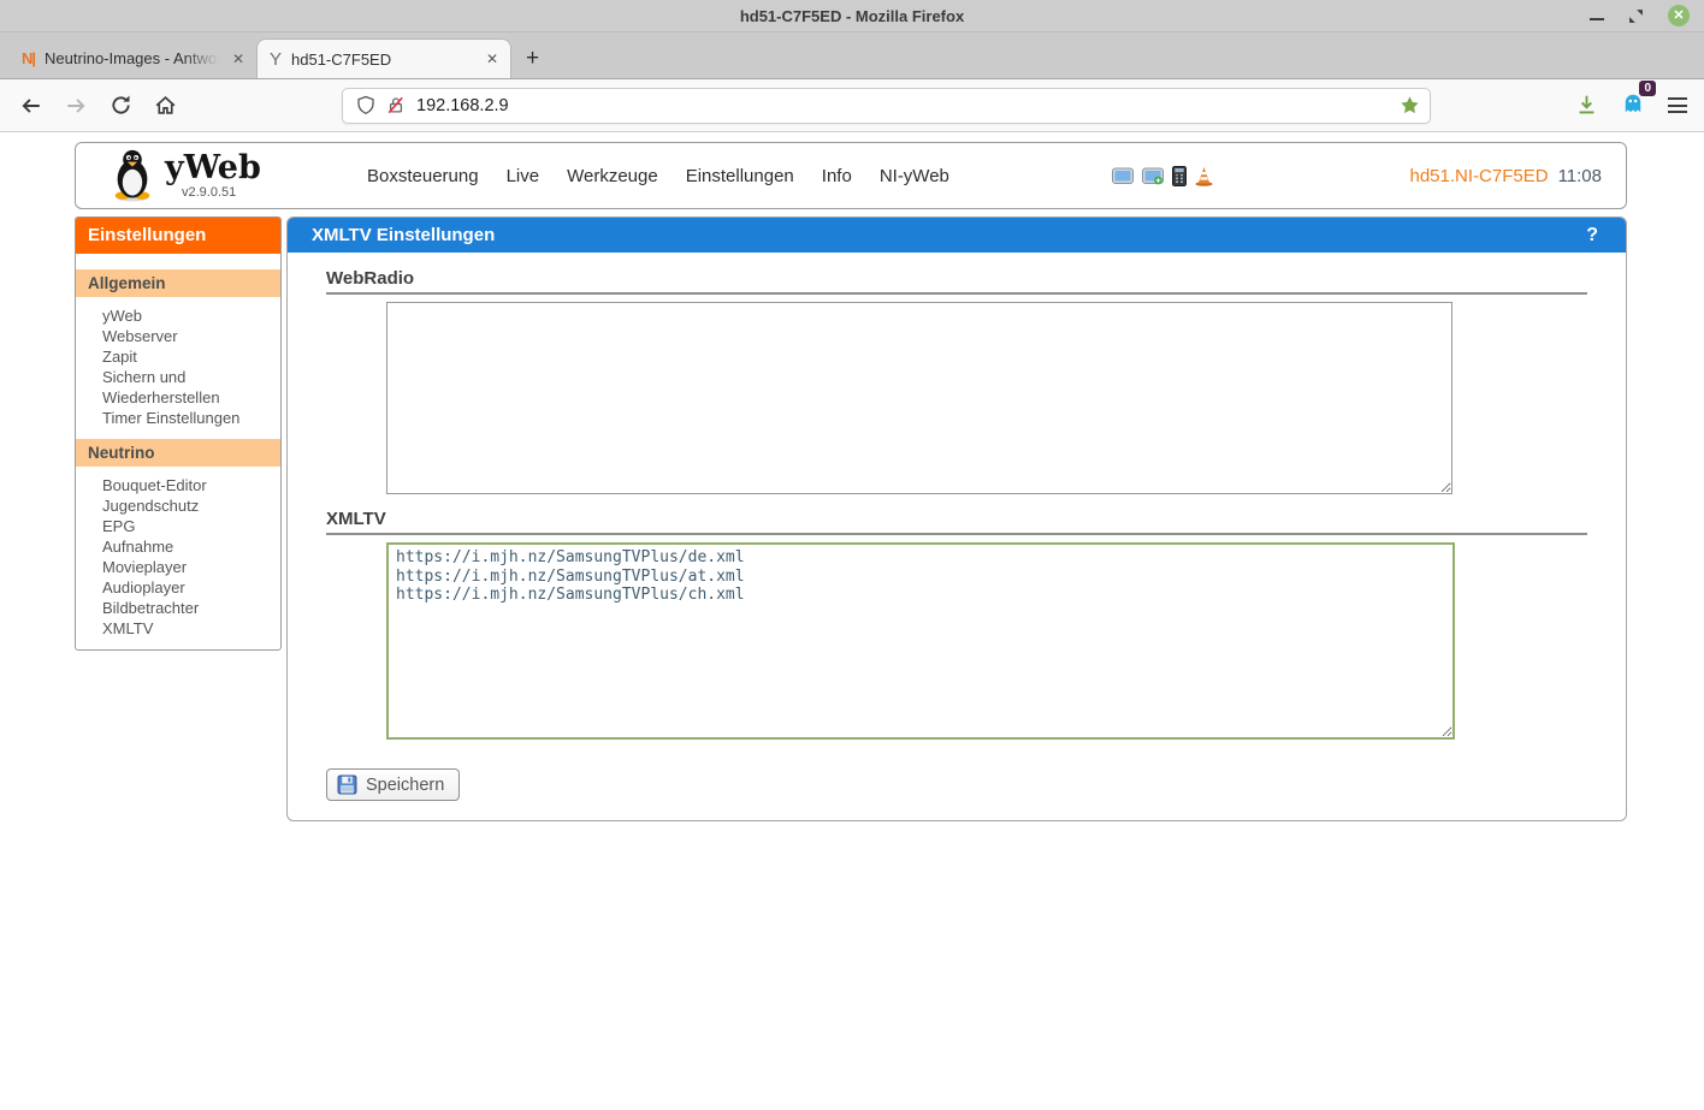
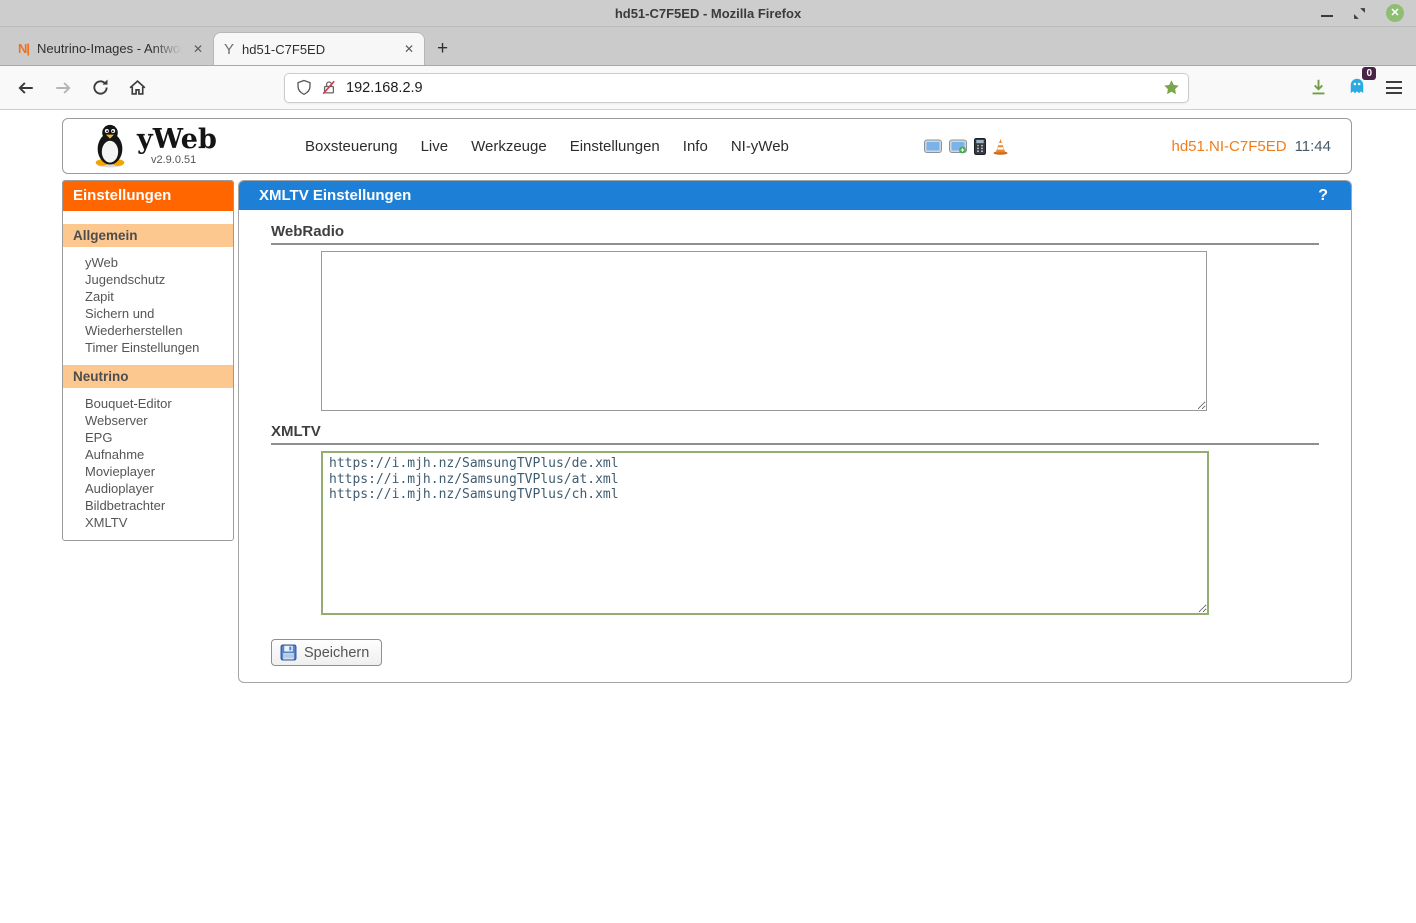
  hd51-C7F5ED - Mozilla Firefox
  ✕
  N|
  Neutrino-Images - Antwor
  ✕
  Y
  hd51-C7F5ED
  ✕
  +
  192.168.2.9
  0
  yWeb
  v2.9.0.51
  Boxsteuerung
  Live
  Werkzeuge
  Einstellungen
  Info
  NI-yWeb
  hd51.NI-C7F5ED
- 11:08
+ 11:44
  Einstellungen
  Allgemein
  yWeb
- Webserver
+ Jugendschutz
  Zapit
  Sichern und Wiederherstellen
  Timer Einstellungen
  Neutrino
  Bouquet-Editor
- Jugendschutz
+ Webserver
  EPG
  Aufnahme
  Movieplayer
  Audioplayer
  Bildbetrachter
  XMLTV
  XMLTV Einstellungen
  ?
  WebRadio
  XMLTV
  https://i.mjh.nz/SamsungTVPlus/de.xml
  https://i.mjh.nz/SamsungTVPlus/at.xml
  https://i.mjh.nz/SamsungTVPlus/ch.xml
  Speichern
